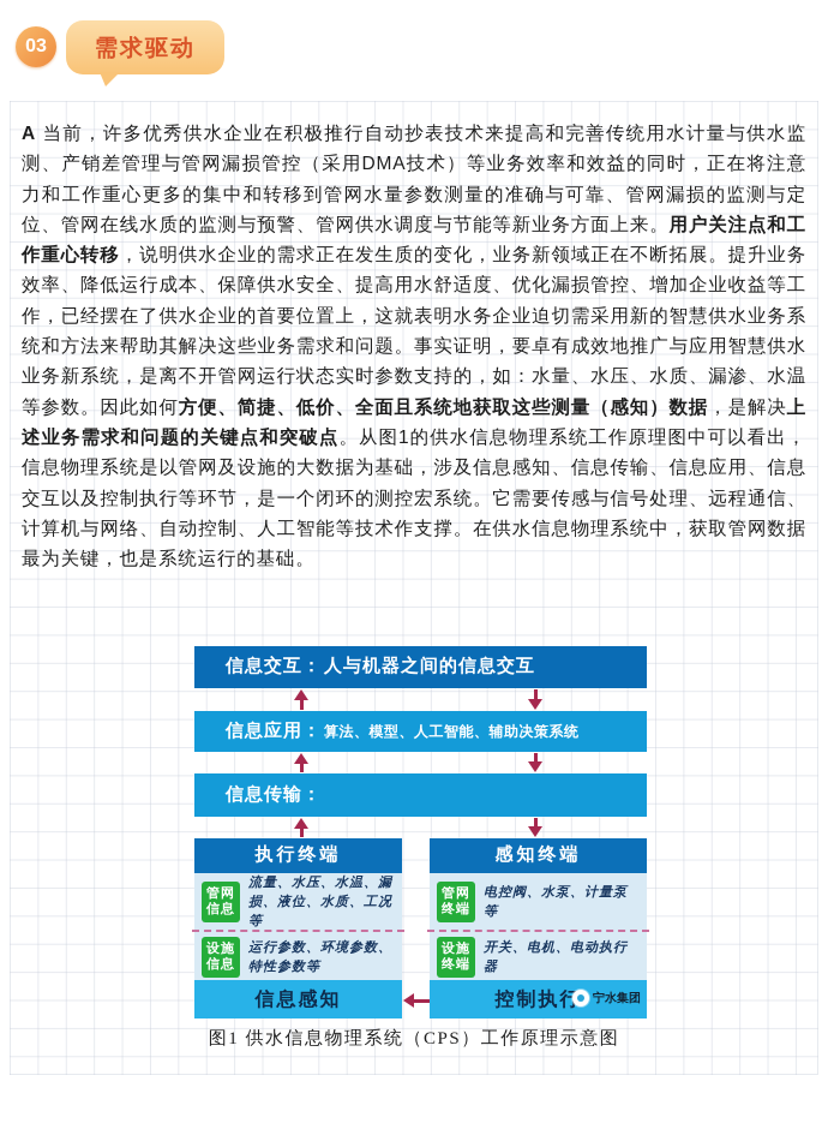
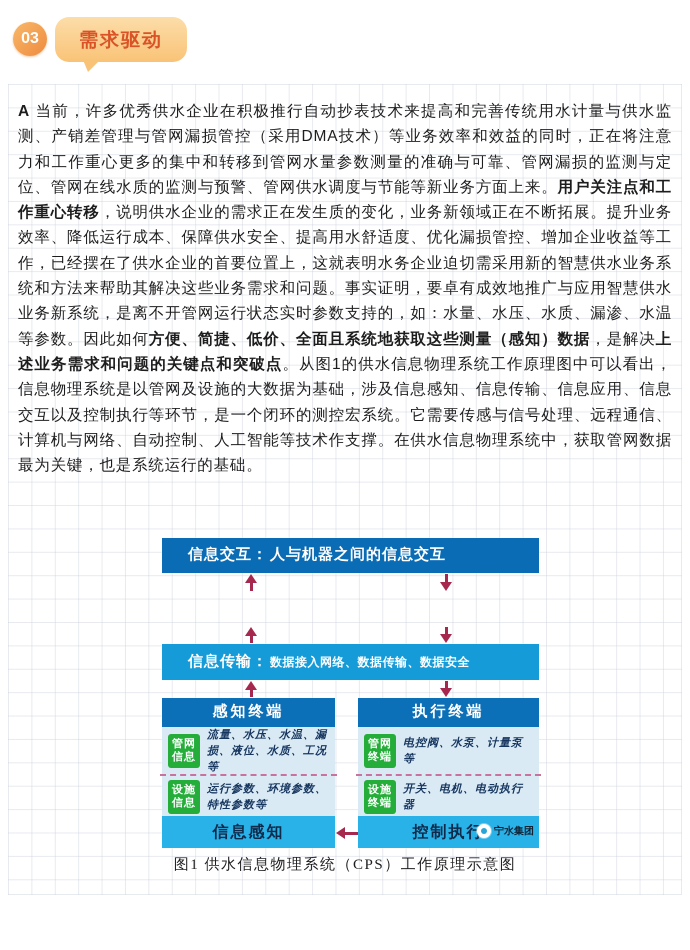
  03
  需求驱动
  A 当前，许多优秀供水企业在积极推行自动抄表技术来提高和完善传统用水计量与供水监测、产销差管理与管网漏损管控（采用DMA技术）等业务效率和效益的同时，正在将注意力和工作重心更多的集中和转移到管网水量参数测量的准确与可靠、管网漏损的监测与定位、管网在线水质的监测与预警、管网供水调度与节能等新业务方面上来。用户关注点和工作重心转移，说明供水企业的需求正在发生质的变化，业务新领域正在不断拓展。提升业务效率、降低运行成本、保障供水安全、提高用水舒适度、优化漏损管控、增加企业收益等工作，已经摆在了供水企业的首要位置上，这就表明水务企业迫切需采用新的智慧供水业务系统和方法来帮助其解决这些业务需求和问题。事实证明，要卓有成效地推广与应用智慧供水业务新系统，是离不开管网运行状态实时参数支持的，如：水量、水压、水质、漏渗、水温等参数。因此如何方便、简捷、低价、全面且系统地获取这些测量（感知）数据，是解决上述业务需求和问题的关键点和突破点。从图1的供水信息物理系统工作原理图中可以看出，信息物理系统是以管网及设施的大数据为基础，涉及信息感知、信息传输、信息应用、信息交互以及控制执行等环节，是一个闭环的测控宏系统。它需要传感与信号处理、远程通信、计算机与网络、自动控制、人工智能等技术作支撑。在供水信息物理系统中，获取管网数据最为关键，也是系统运行的基础。
  信息交互：
  人与机器之间的信息交互
- 信息应用：
- 算法、模型、人工智能、辅助决策系统
  信息传输：
+ 数据接入网络、数据传输、数据安全
- 执行终端
+ 感知终端
  管网
  信息
  流量、水压、水温、漏损、液位、水质、工况等
  设施
  信息
  运行参数、环境参数、特性参数等
  信息感知
- 感知终端
+ 执行终端
  管网
  终端
  电控阀、水泵、计量泵等
  设施
  终端
  开关、电机、电动执行器
  控制执行
  宁水集团
  图1 供水信息物理系统（CPS）工作原理示意图
